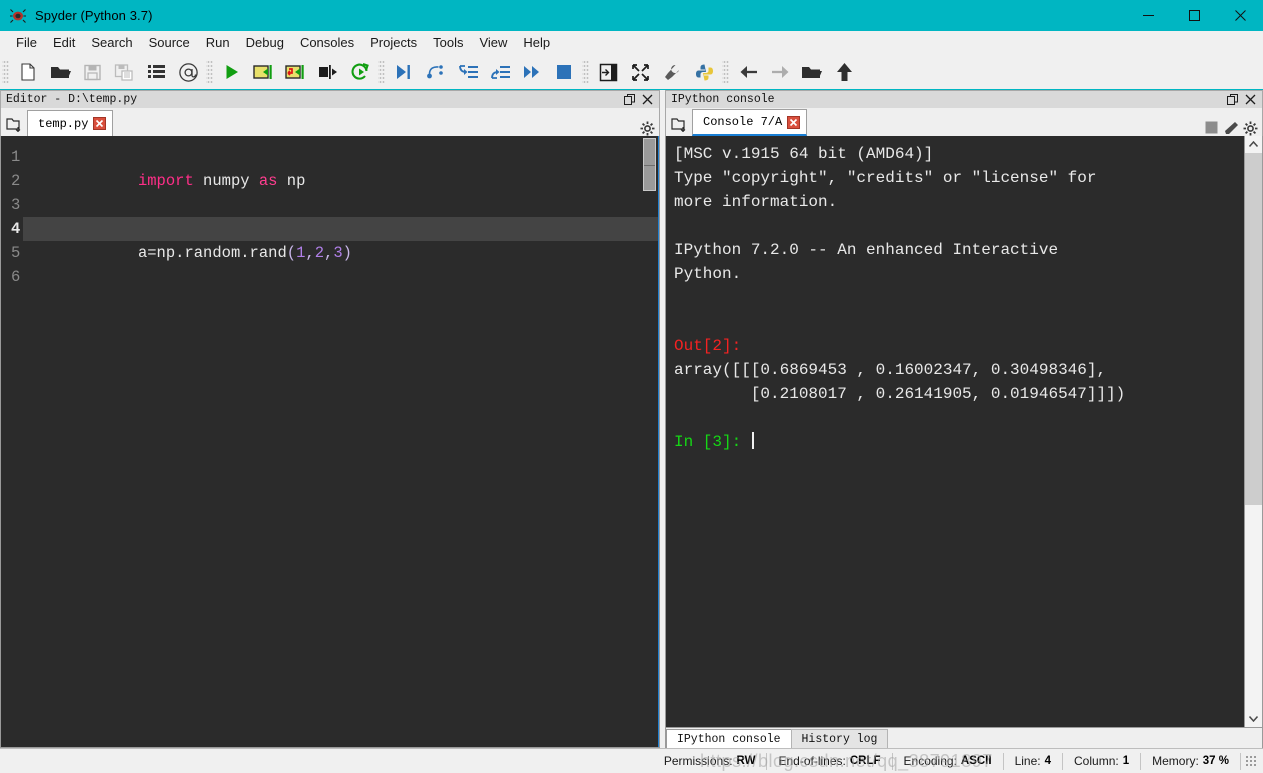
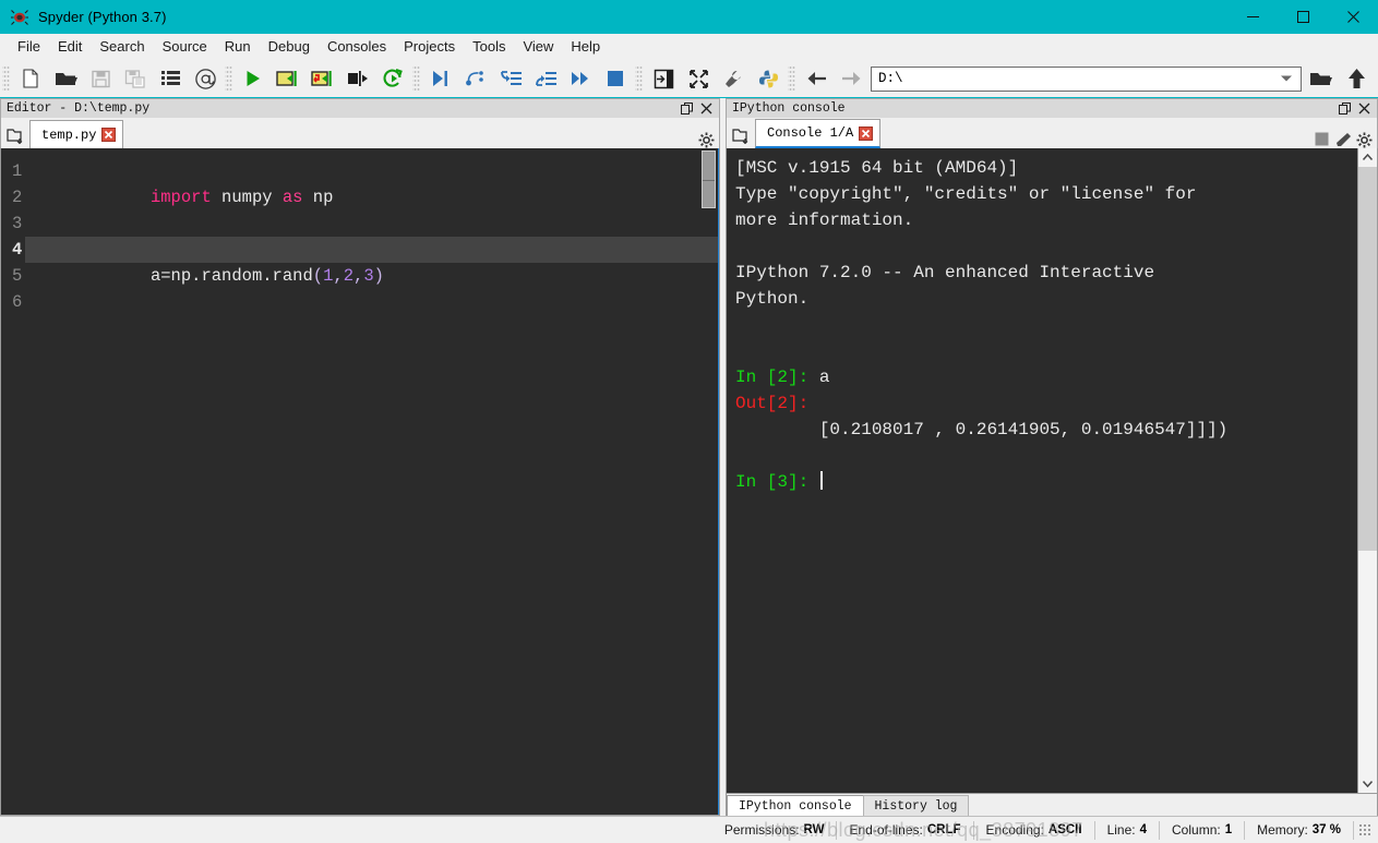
  Spyder (Python 3.7)
  File
  Edit
  Search
  Source
  Run
  Debug
  Consoles
  Projects
  Tools
  View
  Help
+ D:\
  Editor - D:\temp.py
  temp.py
  1
  2
  3
  4
  5
  6
  import numpy as np
  a=np.random.rand(1,2,3)
  IPython console
- Console 7/A
+ Console 1/A
  [MSC v.1915 64 bit (AMD64)]
  Type "copyright", "credits" or "license" for
  more information.
  IPython 7.2.0 -- An enhanced Interactive
  Python.
+ In [2]: a
  Out[2]:
- array([[[0.6869453 , 0.16002347, 0.30498346],
  [0.2108017 , 0.26141905, 0.01946547]]])
  In [3]:
  IPython console
  History log
  https://blog.csdn.net/qq_38791897
  Permissions:
  RW
  End-of-lines:
  CRLF
  Encoding:
  ASCII
  Line:
  4
  Column:
  1
  Memory:
  37 %
